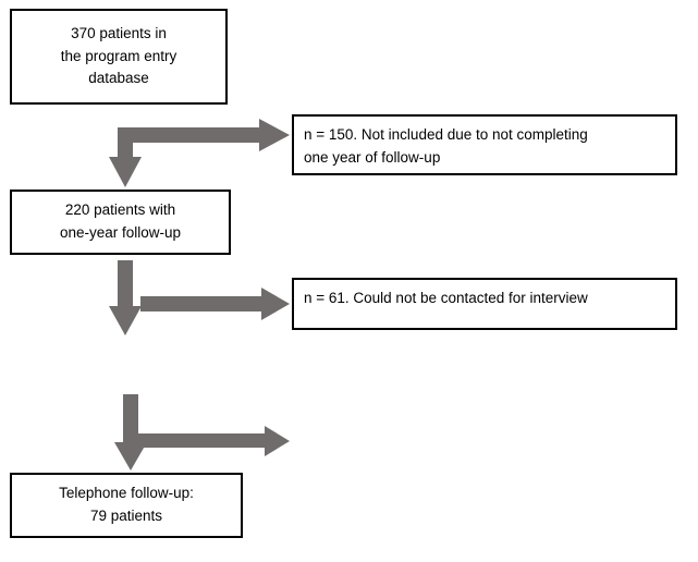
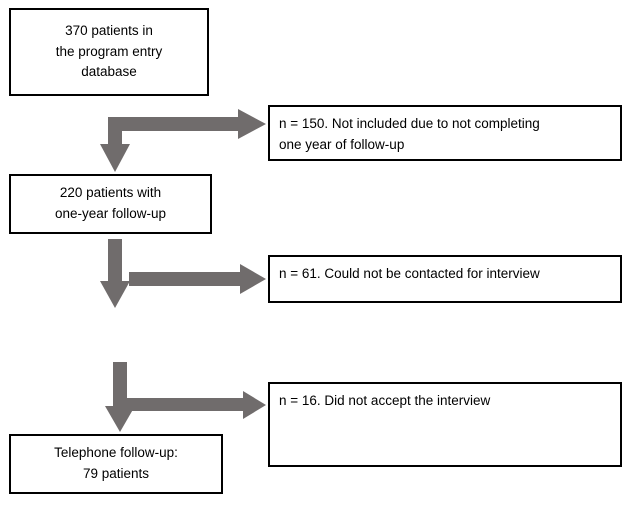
  370 patients in
  the program entry
  database
  n = 150. Not included due to not completing
  one year of follow-up
  220 patients with
  one-year follow-up
  n = 61. Could not be contacted for interview
+ n = 16. Did not accept the interview
  Telephone follow-up:
  79 patients
